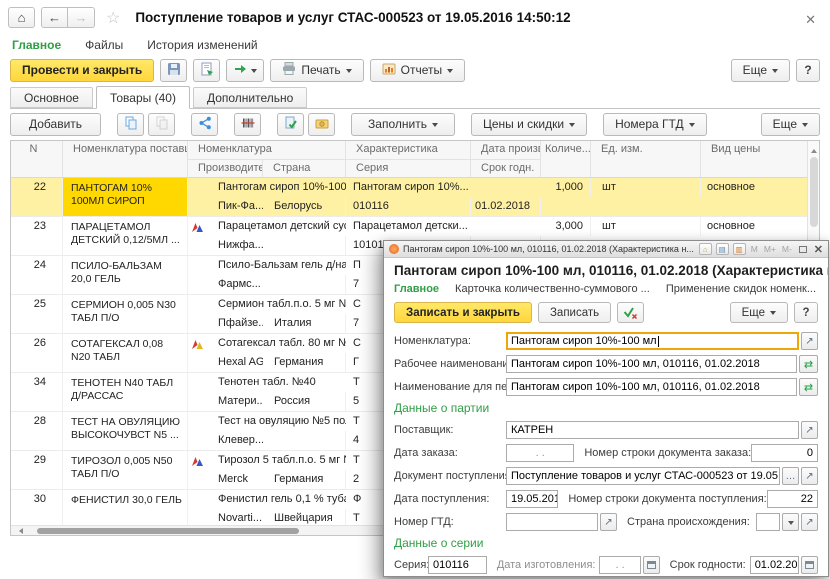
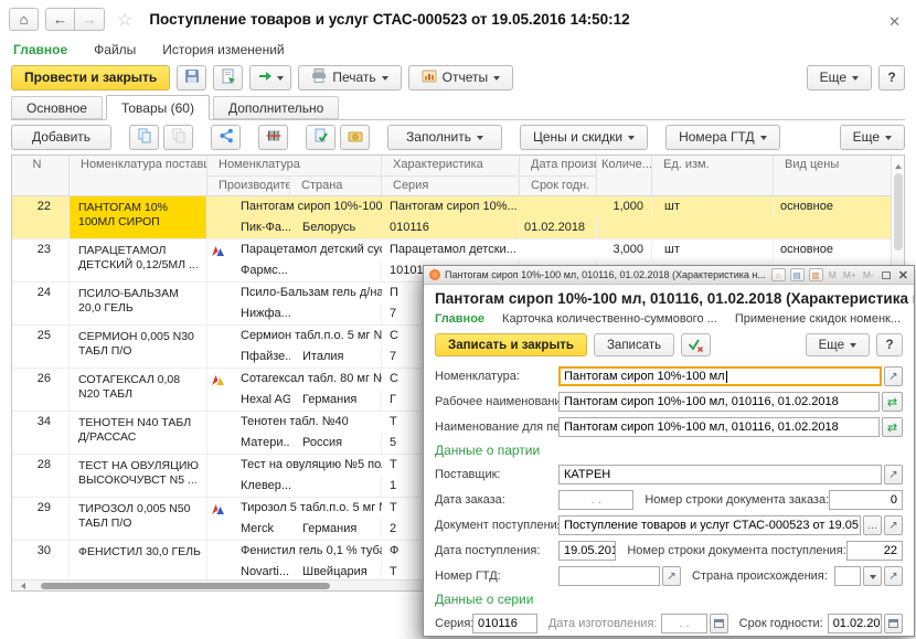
  ⌂
  ←
  →
  ☆
  Поступление товаров и услуг СТАС-000523 от 19.05.2016 14:50:12
  ✕
  Главное
  Файлы
  История изменений
  Провести и закрыть
  Печать
  Отчеты
  Еще
  ?
  Основное
- Товары (40)
+ Товары (60)
  Дополнительно
  Добавить
  Заполнить
  Цены и скидки
  Номера ГТД
  Еще
  N
  Номенклатура постав
  Номенклатура
  Производите
  Страна
  Характеристика
  Серия
  Дата произв
  Срок годн.
  Количе...
  Ед. изм.
  Вид цены
  22
  ПАНТОГАМ 10% 100МЛ СИРОП
  Пантогам сироп 10%-100
  Пик-Фа...
  Белорусь
  Пантогам сироп 10%...
  010116
  01.02.2018
  1,000
  шт
  основное
  23
  ПАРАЦЕТАМОЛ ДЕТСКИЙ 0,12/5МЛ ...
  Парацетамол детский су
- Нижфа...
+ Фармс...
  Парацетамол детски...
  10101
  3,000
  шт
  основное
  24
  ПСИЛО-БАЛЬЗАМ 20,0 ГЕЛЬ
  Псило-Бальзам гель д/на
- Фармс...
+ Нижфа...
  П
  7
  25
  СЕРМИОН 0,005 N30 ТАБЛ П/О
  Сермион табл.п.о. 5 мг №
  Пфайзе..
  Италия
  С
  7
  26
  СОТАГЕКСАЛ 0,08 N20 ТАБЛ
  Сотагексал табл. 80 мг №
  Hexal AG
  Германия
  С
  Г
  34
  ТЕНОТЕН N40 ТАБЛ Д/РАССАС
  Тенотен табл. №40
  Матери..
  Россия
  Т
  5
  28
  ТЕСТ НА ОВУЛЯЦИЮ ВЫСОКОЧУВСТ N5 ...
  Тест на овуляцию №5 по
  Клевер...
  Т
- 4
+ 1
  29
  ТИРОЗОЛ 0,005 N50 ТАБЛ П/О
  Тирозол 5 табл.п.о. 5 мг
  Merck
  Германия
  Т
  2
  30
  ФЕНИСТИЛ 30,0 ГЕЛЬ
  Фенистил гель 0,1 % туб
  Novarti...
  Швейцария
  Ф
  Т
  Пантогам сироп 10%-100 мл, 010116, 01.02.2018 (Характеристика н...
  ⌂
  ▤
  ▥
  М
  М+
  М-
  ✕
  Пантогам сироп 10%-100 мл, 010116, 01.02.2018 (Характеристика
  Главное
  Карточка количественно-суммового ...
  Применение скидок номенк...
  Записать и закрыть
  Записать
  Еще
  ?
  Номенклатура:
  Пантогам сироп 10%-100 мл
  ↗
  Рабочее наименован
  Пантогам сироп 10%-100 мл, 010116, 01.02.2018
  ⇄
  Наименование для пе
  Пантогам сироп 10%-100 мл, 010116, 01.02.2018
  ⇄
  Данные о партии
  Поставщик:
  КАТРЕН
  ↗
  Дата заказа:
  . .
  Номер строки документа заказа:
  0
  Документ поступлени
  Поступление товаров и услуг СТАС-000523 от 19.05
  …
  ↗
  Дата поступления:
  19.05.201
  Номер строки документа поступления:
  22
  Номер ГТД:
  ↗
  Страна происхождения:
  ↗
  Данные о серии
  Серия
  010116
  Дата изготовления:
  . .
  Срок годности:
  01.02.20
